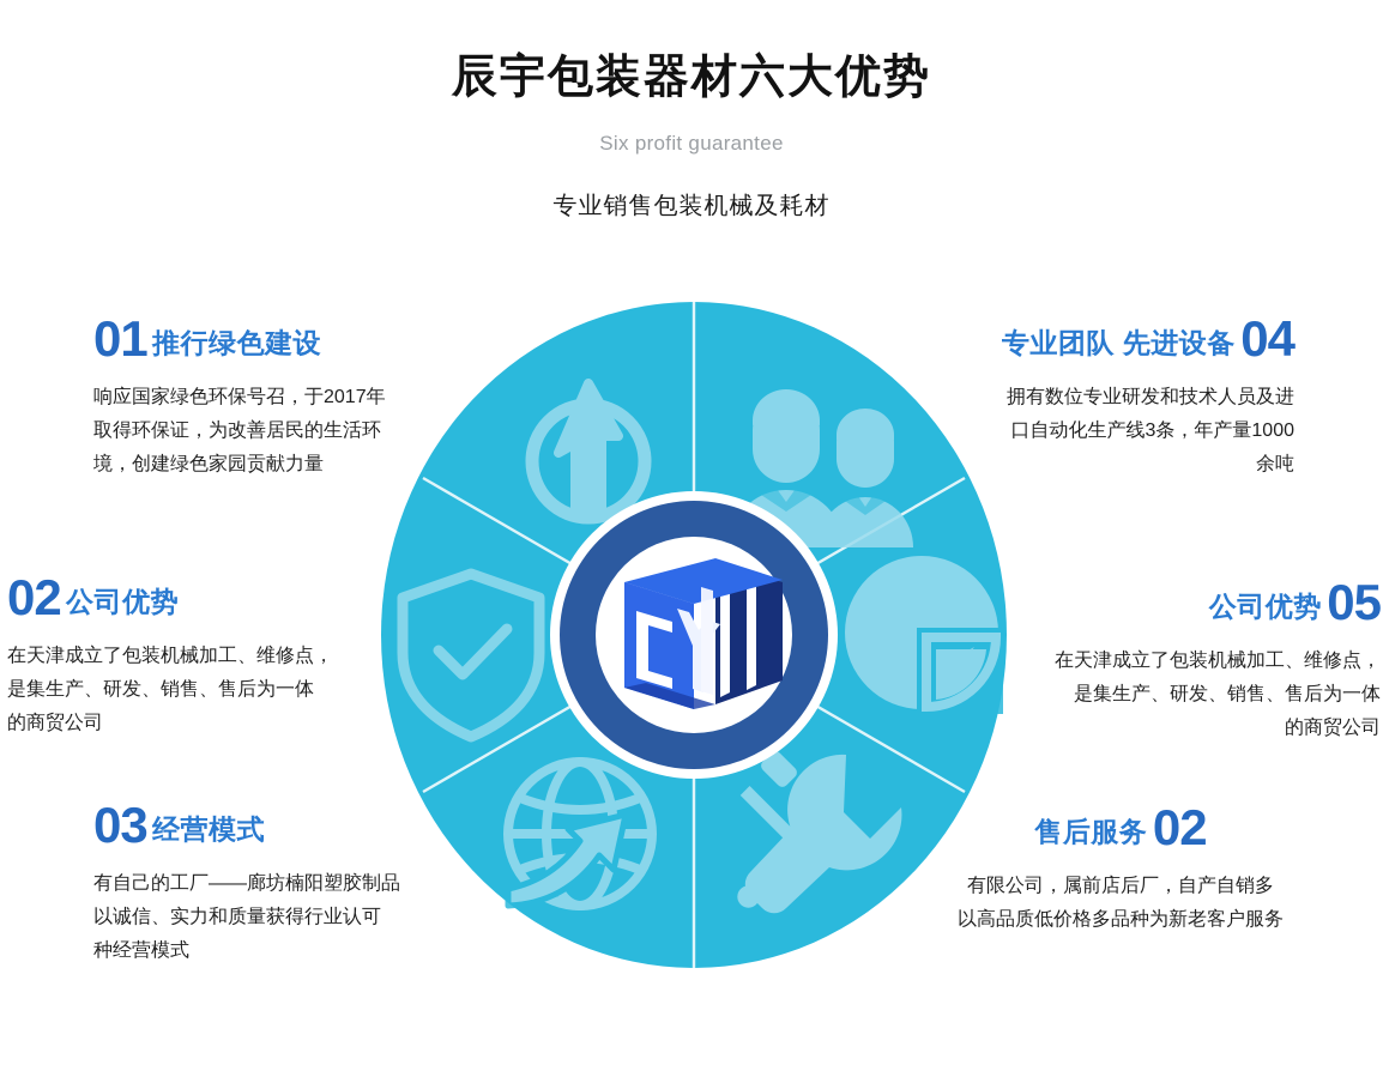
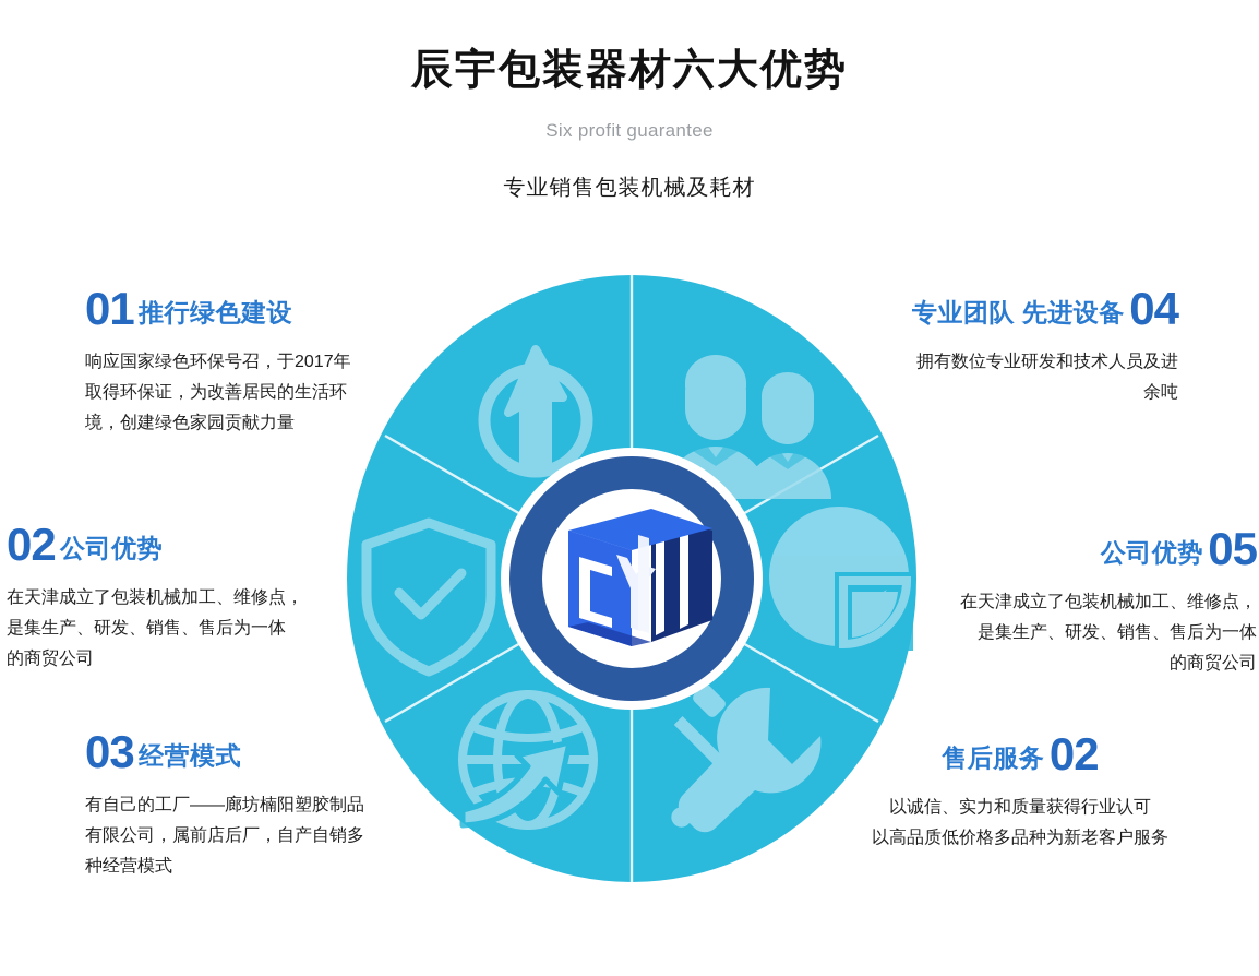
  辰宇包装器材六大优势
  Six profit guarantee
  专业销售包装机械及耗材
  01 推行绿色建设
  响应国家绿色环保号召，于2017年
  取得环保证，为改善居民的生活环
  境，创建绿色家园贡献力量
  02 公司优势
  在天津成立了包装机械加工、维修点，
  是集生产、研发、销售、售后为一体
  的商贸公司
  03 经营模式
  有自己的工厂——廊坊楠阳塑胶制品
- 以诚信、实力和质量获得行业认可
+ 有限公司，属前店后厂，自产自销多
  种经营模式
  专业团队 先进设备 04
  拥有数位专业研发和技术人员及进
- 口自动化生产线3条，年产量1000
  余吨
  公司优势 05
  在天津成立了包装机械加工、维修点，
  是集生产、研发、销售、售后为一体
  的商贸公司
  售后服务 02
- 有限公司，属前店后厂，自产自销多
+ 以诚信、实力和质量获得行业认可
  以高品质低价格多品种为新老客户服务
